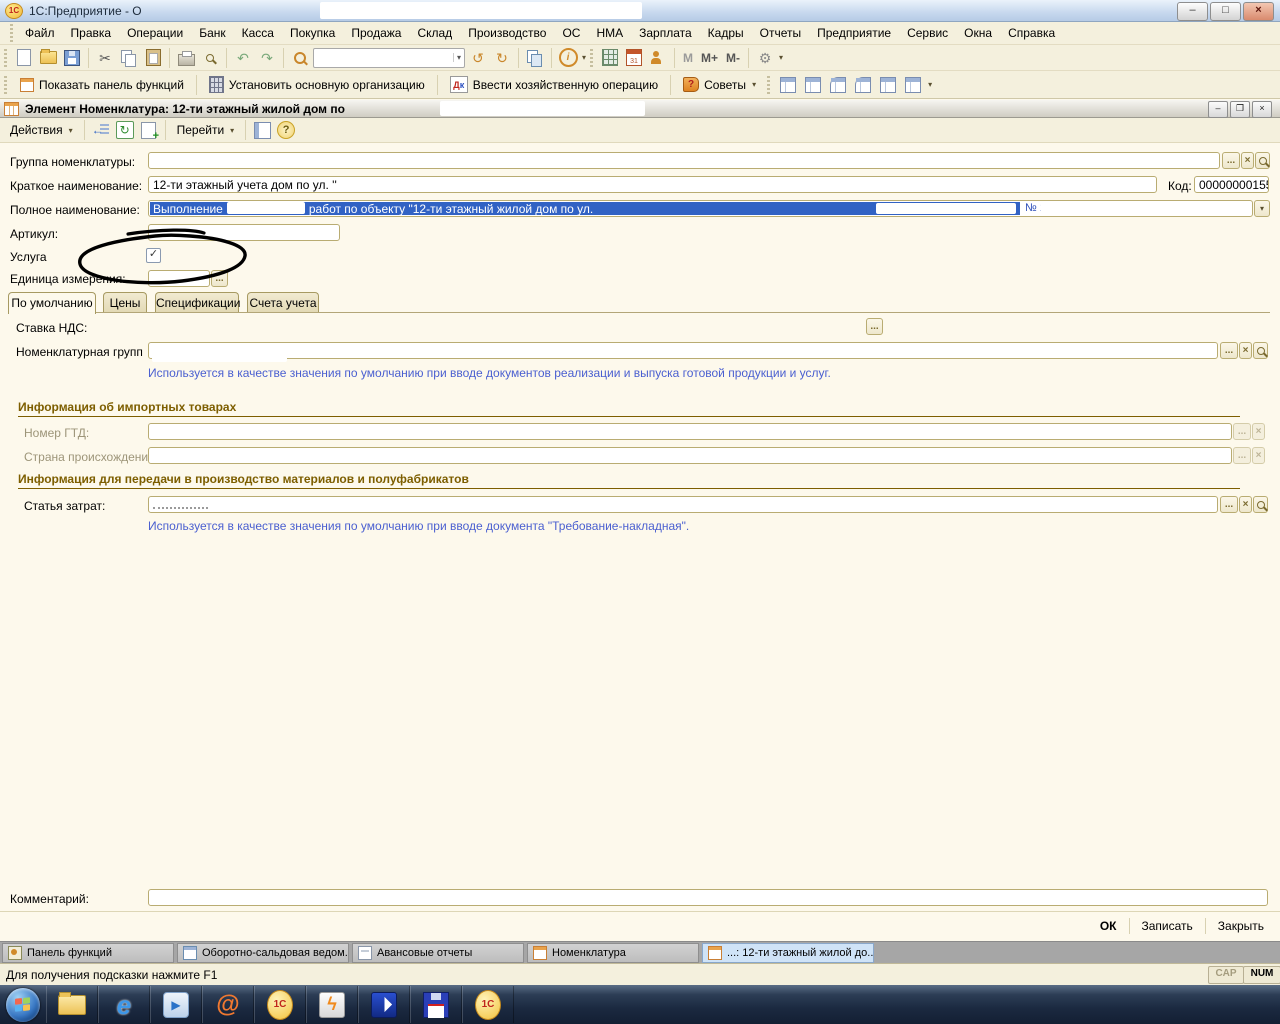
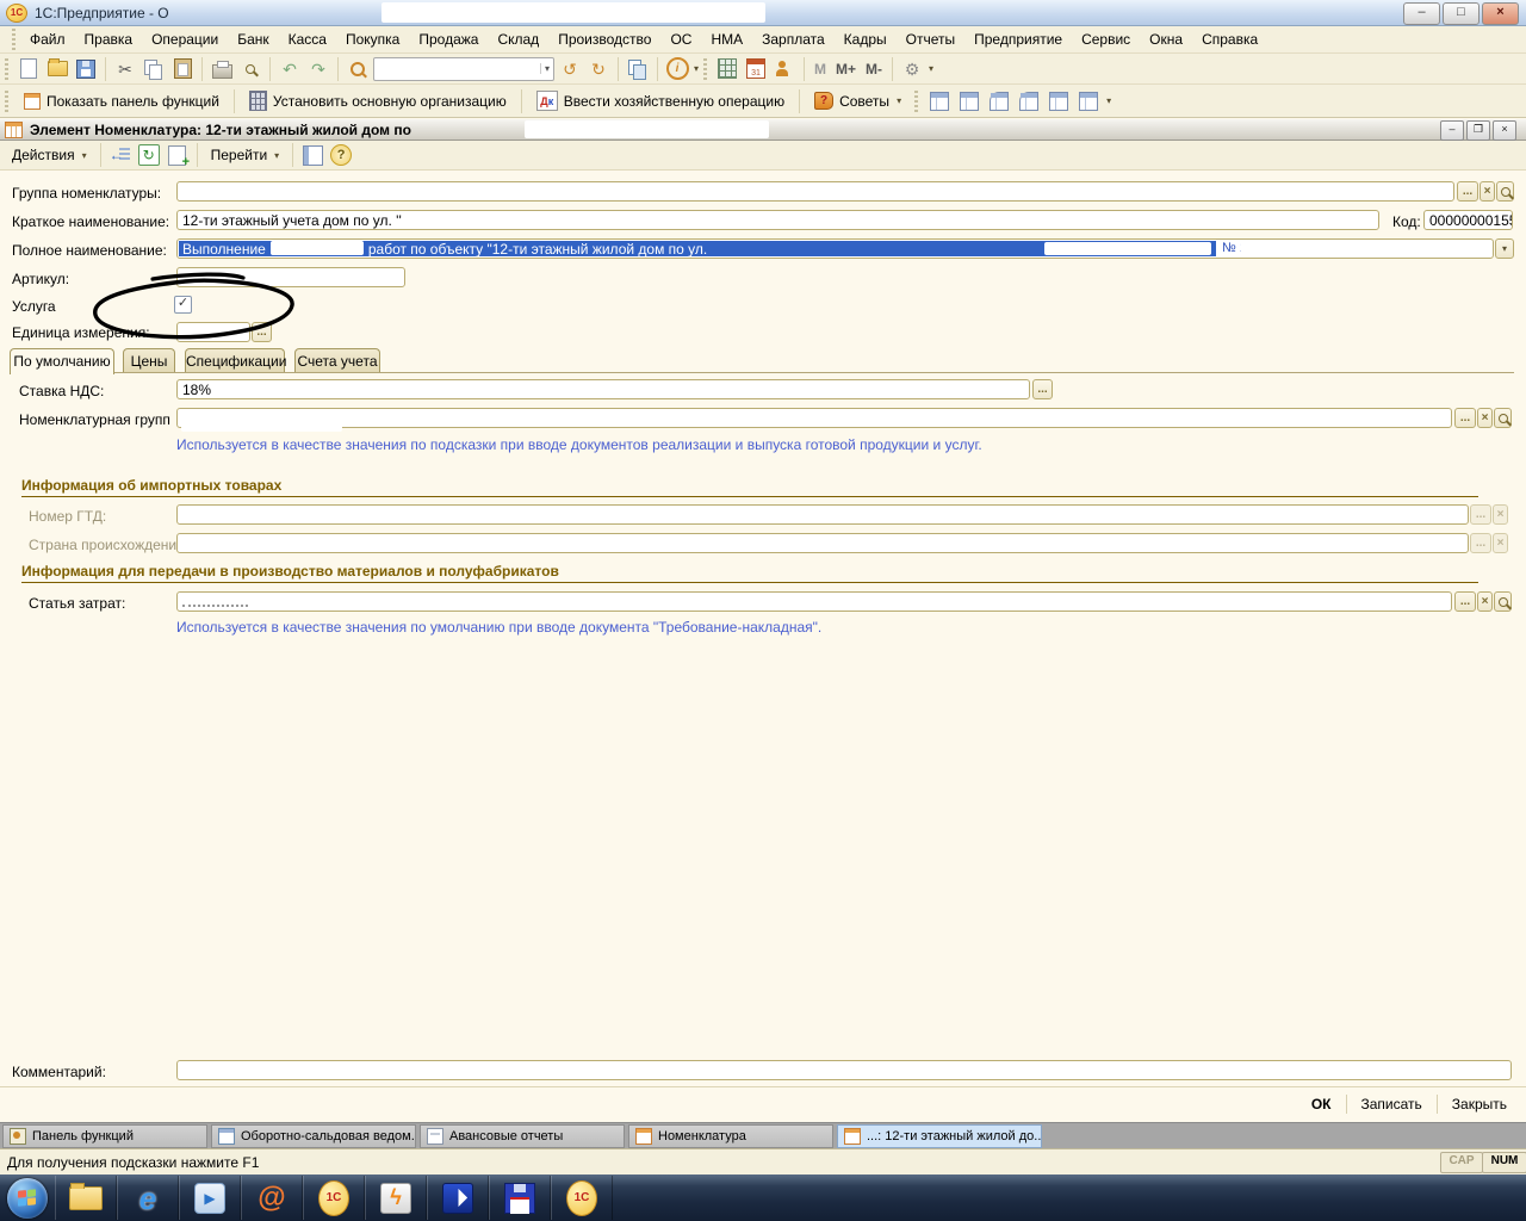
  1С
  1С:Предприятие - О
  –
  □
  ×
  Файл
  Правка
  Операции
  Банк
  Касса
  Покупка
  Продажа
  Склад
  Производство
  ОС
  НМА
  Зарплата
  Кадры
  Отчеты
  Предприятие
  Сервис
  Окна
  Справка
  ✂
  ↶
  ↷
  ▾
  ↺
  ↻
  i
  ▾
  M
  M+
  M-
  ⚙
  ▾
  Показать панель функций
  Установить основную организацию
  Д
  к
  Ввести хозяйственную операцию
  ?
  Советы
  ▾
  ▾
  Элемент Номенклатура: 12-ти этажный жилой дом по
  –
  ❐
  ×
  Действия
  ▾
  ←
  ↻
  +
  Перейти
  ▾
  ?
  Группа номенклатуры:
  ...
  ×
  Краткое наименование:
  12-ти этажный учета дом по ул. ''
  Код:
  0000000015
  Полное наименование:
  Выполнение
  работ по объекту "12-ти этажный жилой дом по ул.
  ▾
  Артикул:
  Услуга
  ✓
  Единица измере:
  ...
  По умолчанию
  Цены
  Спецификации
  Счета учета
  Ставка НДС:
+ 18%
  ...
  Номенклатурная групп
  ...
  ×
- Используется в качестве значения по умолчанию при вводе документов реализации и выпуска готовой продукции и услуг.
+ Используется в качестве значения по подсказки при вводе документов реализации и выпуска готовой продукции и услуг.
  Информация об импортных товарах
  Номер ГТД:
  ...
  ×
  Страна происхождени
  ...
  ×
  Информация для передачи в производство материалов и полуфабрикатов
  Статья затрат:
  ...
  ×
  Используется в качестве значения по умолчанию при вводе документа "Требование-накладная".
  Комментарий:
  ОК
  Записать
  Закрыть
  Панель функций
  Оборотно-сальдовая ведом.
  Авансовые отчеты
  Номенклатура
  ...: 12-ти этажный жилой до..
  Для получения подсказки нажмите F1
  CAP
  NUM
  e
  ▶
  @
  1С
  ϟ
  1С
